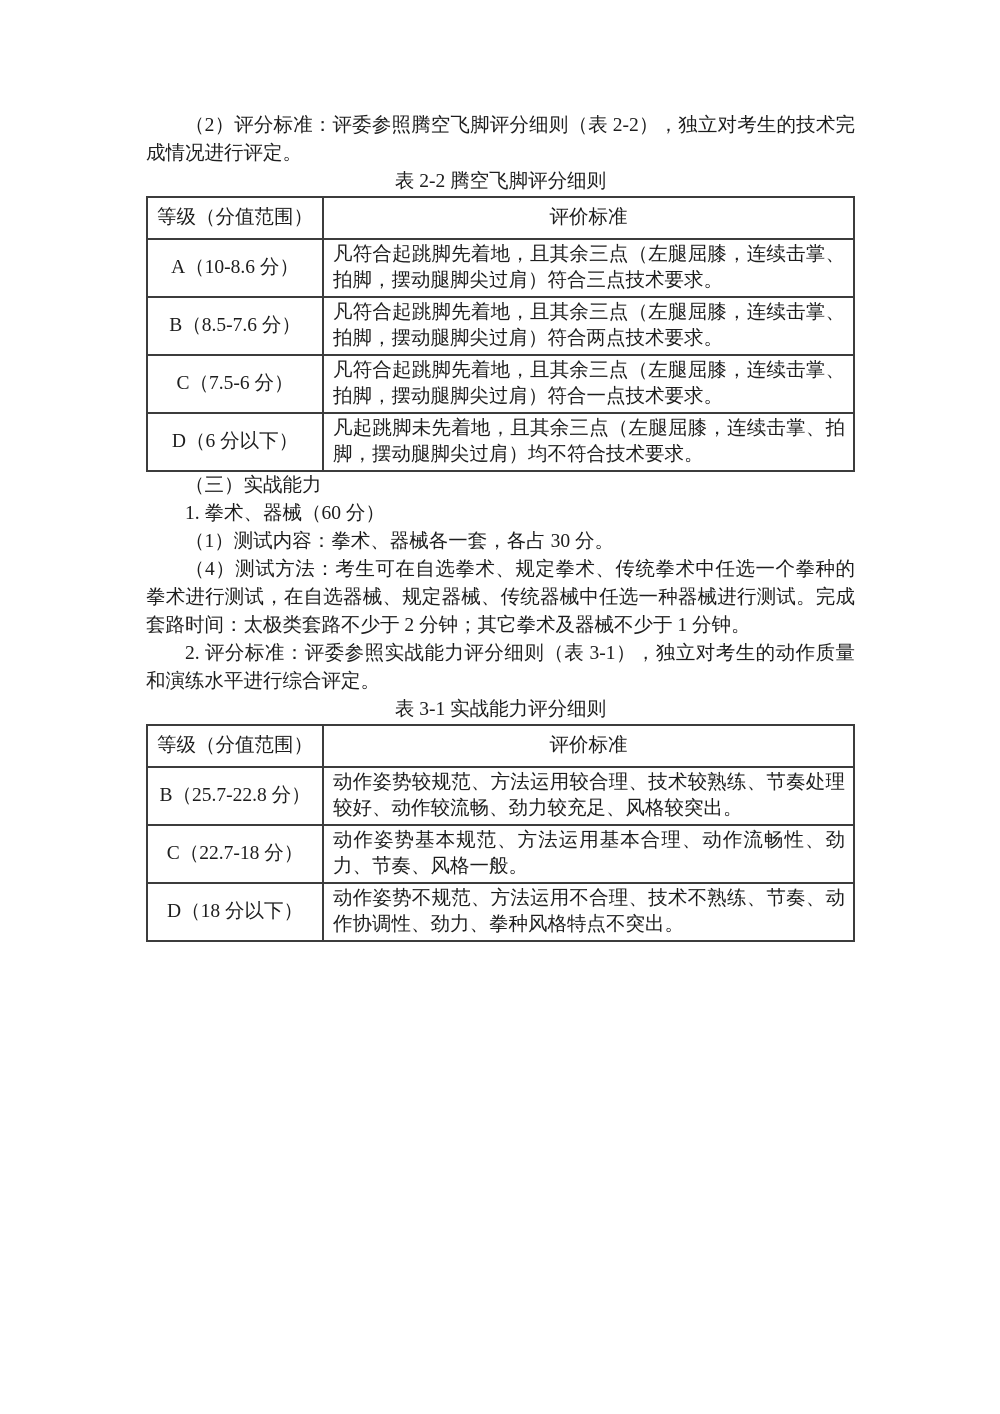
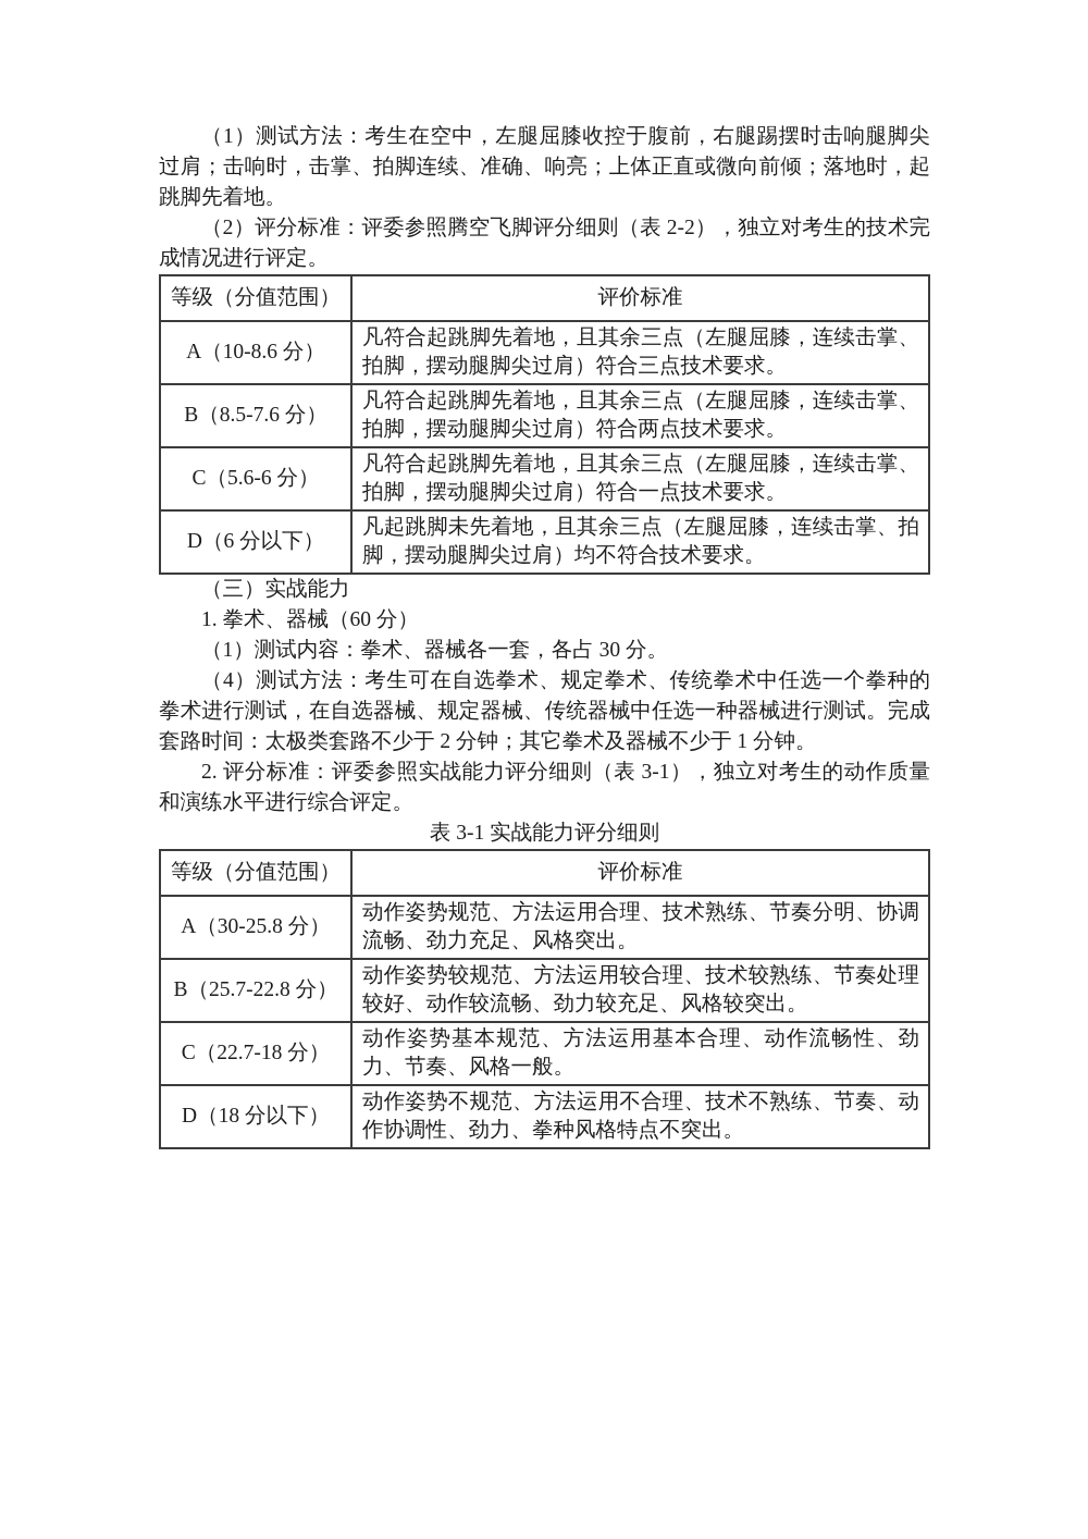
+ （1）测试方法：考生在空中，左腿屈膝收控于腹前，右腿踢摆时击响腿脚尖过肩；击响时，击掌、拍脚连续、准确、响亮；上体正直或微向前倾；落地时，起跳脚先着地。
  （2）评分标准：评委参照腾空飞脚评分细则（表 2-2），独立对考生的技术完成情况进行评定。
- 表 2-2 腾空飞脚评分细则
  等级（分值范围）	评价标准
  A（10-8.6 分）	凡符合起跳脚先着地，且其余三点（左腿屈膝，连续击掌、拍脚，摆动腿脚尖过肩）符合三点技术要求。
  B（8.5-7.6 分）	凡符合起跳脚先着地，且其余三点（左腿屈膝，连续击掌、拍脚，摆动腿脚尖过肩）符合两点技术要求。
- C（7.5-6 分）	凡符合起跳脚先着地，且其余三点（左腿屈膝，连续击掌、拍脚，摆动腿脚尖过肩）符合一点技术要求。
+ C（5.6-6 分）	凡符合起跳脚先着地，且其余三点（左腿屈膝，连续击掌、拍脚，摆动腿脚尖过肩）符合一点技术要求。
  D（6 分以下）	凡起跳脚未先着地，且其余三点（左腿屈膝，连续击掌、拍脚，摆动腿脚尖过肩）均不符合技术要求。
  （三）实战能力
  1. 拳术、器械（60 分）
  （1）测试内容：拳术、器械各一套，各占 30 分。
  （4）测试方法：考生可在自选拳术、规定拳术、传统拳术中任选一个拳种的拳术进行测试，在自选器械、规定器械、传统器械中任选一种器械进行测试。完成套路时间：太极类套路不少于 2 分钟；其它拳术及器械不少于 1 分钟。
  2. 评分标准：评委参照实战能力评分细则（表 3-1），独立对考生的动作质量和演练水平进行综合评定。
  表 3-1 实战能力评分细则
  等级（分值范围）	评价标准
+ A（30-25.8 分）	动作姿势规范、方法运用合理、技术熟练、节奏分明、协调流畅、劲力充足、风格突出。
  B（25.7-22.8 分）	动作姿势较规范、方法运用较合理、技术较熟练、节奏处理较好、动作较流畅、劲力较充足、风格较突出。
  C（22.7-18 分）	动作姿势基本规范、方法运用基本合理、动作流畅性、劲力、节奏、风格一般。
  D（18 分以下）	动作姿势不规范、方法运用不合理、技术不熟练、节奏、动作协调性、劲力、拳种风格特点不突出。
